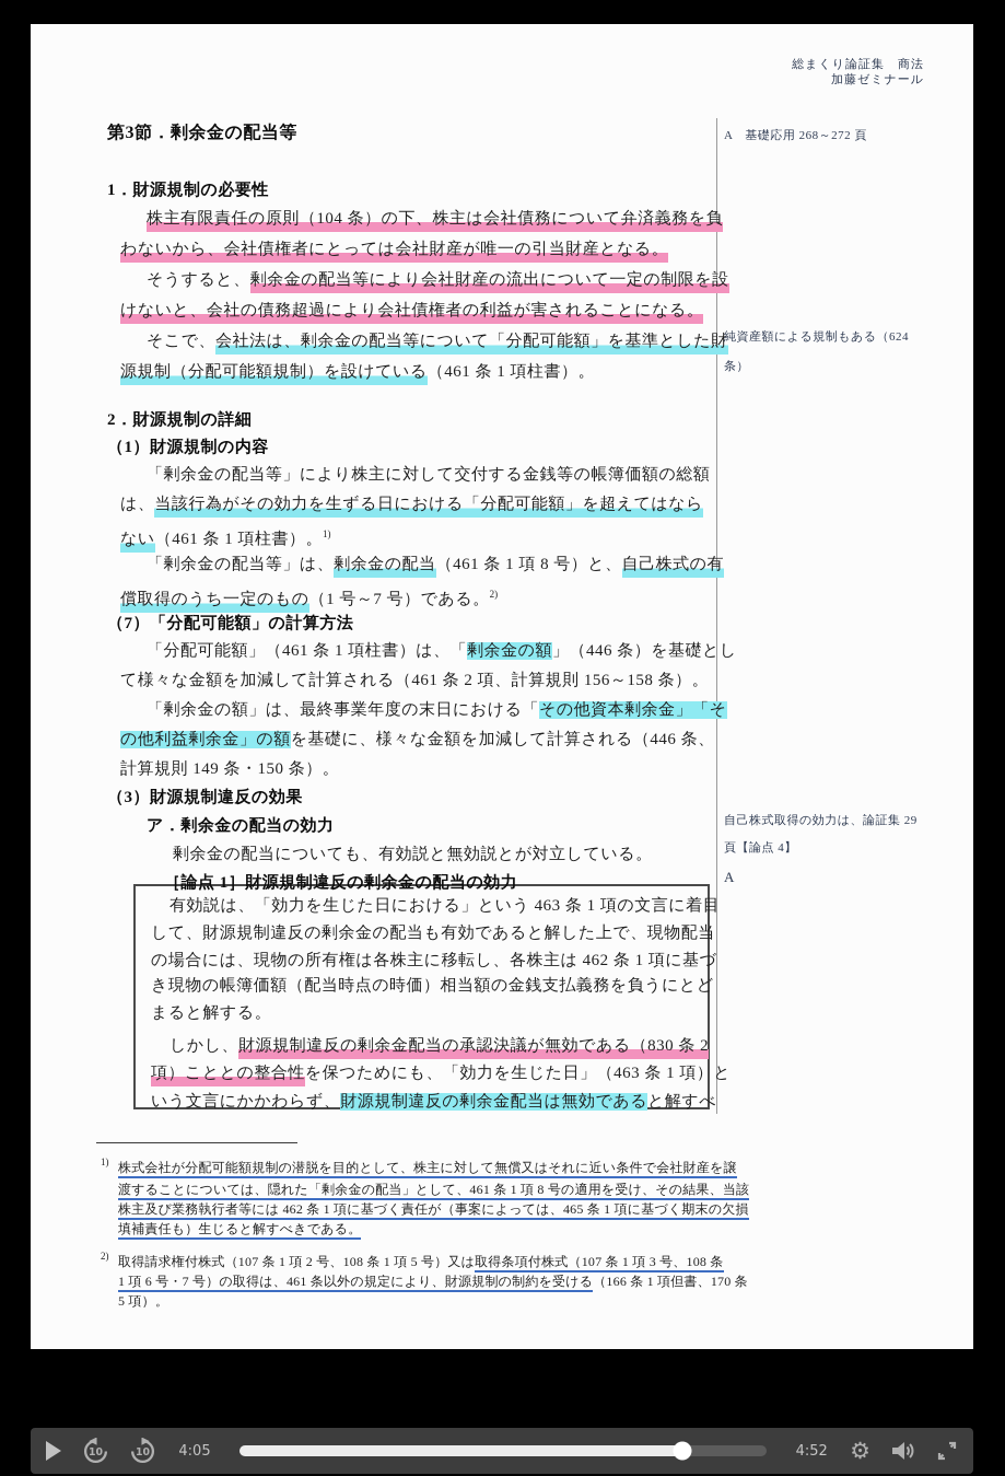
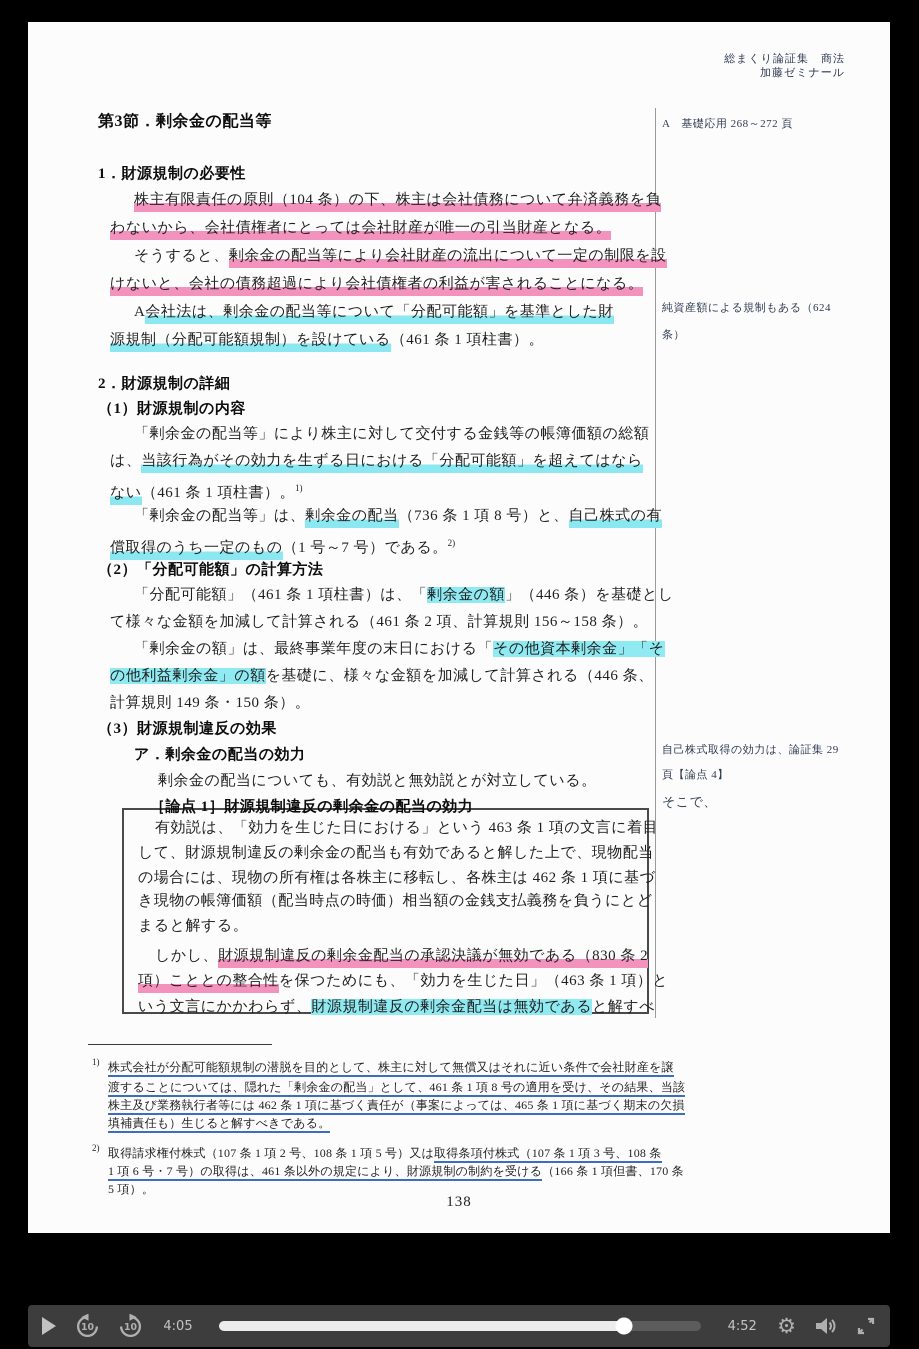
  総まくり論証集 商法
  加藤ゼミナール
  第3節．剰余金の配当等
  1．財源規制の必要性
  株主有限責任の原則（104 条）の下、株主は会社債務について弁済義務を負
  わないから、会社債権者にとっては会社財産が唯一の引当財産となる。
  そうすると、剰余金の配当等により会社財産の流出について一定の制限を設
  けないと、会社の債務超過により会社債権者の利益が害されることになる。
- そこで、会社法は、剰余金の配当等について「分配可能額」を基準とした財
+ A会社法は、剰余金の配当等について「分配可能額」を基準とした財
  源規制（分配可能額規制）を設けている（461 条 1 項柱書）。
  2．財源規制の詳細
  （1）財源規制の内容
  「剰余金の配当等」により株主に対して交付する金銭等の帳簿価額の総額
  は、当該行為がその効力を生ずる日における「分配可能額」を超えてはなら
  ない（461 条 1 項柱書）。1)
- 「剰余金の配当等」は、剰余金の配当（461 条 1 項 8 号）と、自己株式の有
+ 「剰余金の配当等」は、剰余金の配当（736 条 1 項 8 号）と、自己株式の有
  償取得のうち一定のもの（1 号～7 号）である。2)
- （7）「分配可能額」の計算方法
+ （2）「分配可能額」の計算方法
  「分配可能額」（461 条 1 項柱書）は、「剰余金の額」（446 条）を基礎とし
  て様々な金額を加減して計算される（461 条 2 項、計算規則 156～158 条）。
  「剰余金の額」は、最終事業年度の末日における「その他資本剰余金」「そ
  の他利益剰余金」の額を基礎に、様々な金額を加減して計算される（446 条、
  計算規則 149 条・150 条）。
  （3）財源規制違反の効果
  ア．剰余金の配当の効力
  剰余金の配当についても、有効説と無効説とが対立している。
  ［論点 1］財源規制違反の剰余金の配当の効力
  有効説は、「効力を生じた日における」という 463 条 1 項の文言に着目
  して、財源規制違反の剰余金の配当も有効であると解した上で、現物配当
  の場合には、現物の所有権は各株主に移転し、各株主は 462 条 1 項に基づ
  き現物の帳簿価額（配当時点の時価）相当額の金銭支払義務を負うにとど
  まると解する。
  しかし、財源規制違反の剰余金配当の承認決議が無効である（830 条 2
  項）こととの整合性を保つためにも、「効力を生じた日」（463 条 1 項）と
  いう文言にかかわらず、財源規制違反の剰余金配当は無効であると解すべ
  A 基礎応用 268～272 頁
  純資産額による規制もある（624
  条）
  自己株式取得の効力は、論証集 29
  頁【論点 4】
- A
+ そこで、
  1)
  株式会社が分配可能額規制の潜脱を目的として、株主に対して無償又はそれに近い条件で会社財産を譲
  渡することについては、隠れた「剰余金の配当」として、461 条 1 項 8 号の適用を受け、その結果、当該
  株主及び業務執行者等には 462 条 1 項に基づく責任が（事案によっては、465 条 1 項に基づく期末の欠損
  填補責任も）生じると解すべきである。
  2)
  取得請求権付株式（107 条 1 項 2 号、108 条 1 項 5 号）又は取得条項付株式（107 条 1 項 3 号、108 条
  1 項 6 号・7 号）の取得は、461 条以外の規定により、財源規制の制約を受ける（166 条 1 項但書、170 条
  5 項）。
+ 138
  10
  10
  4:05
  4:52
  ⚙
